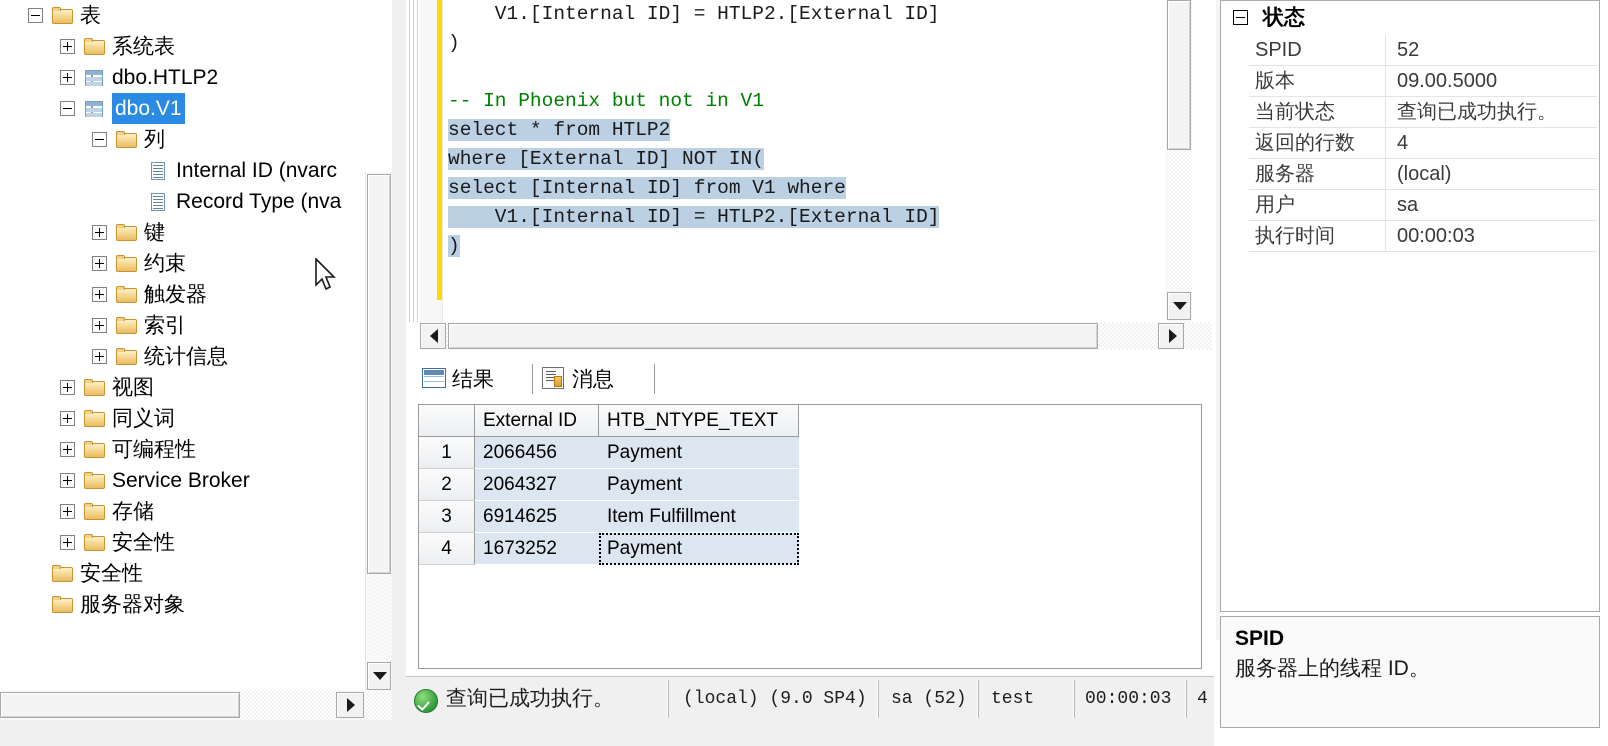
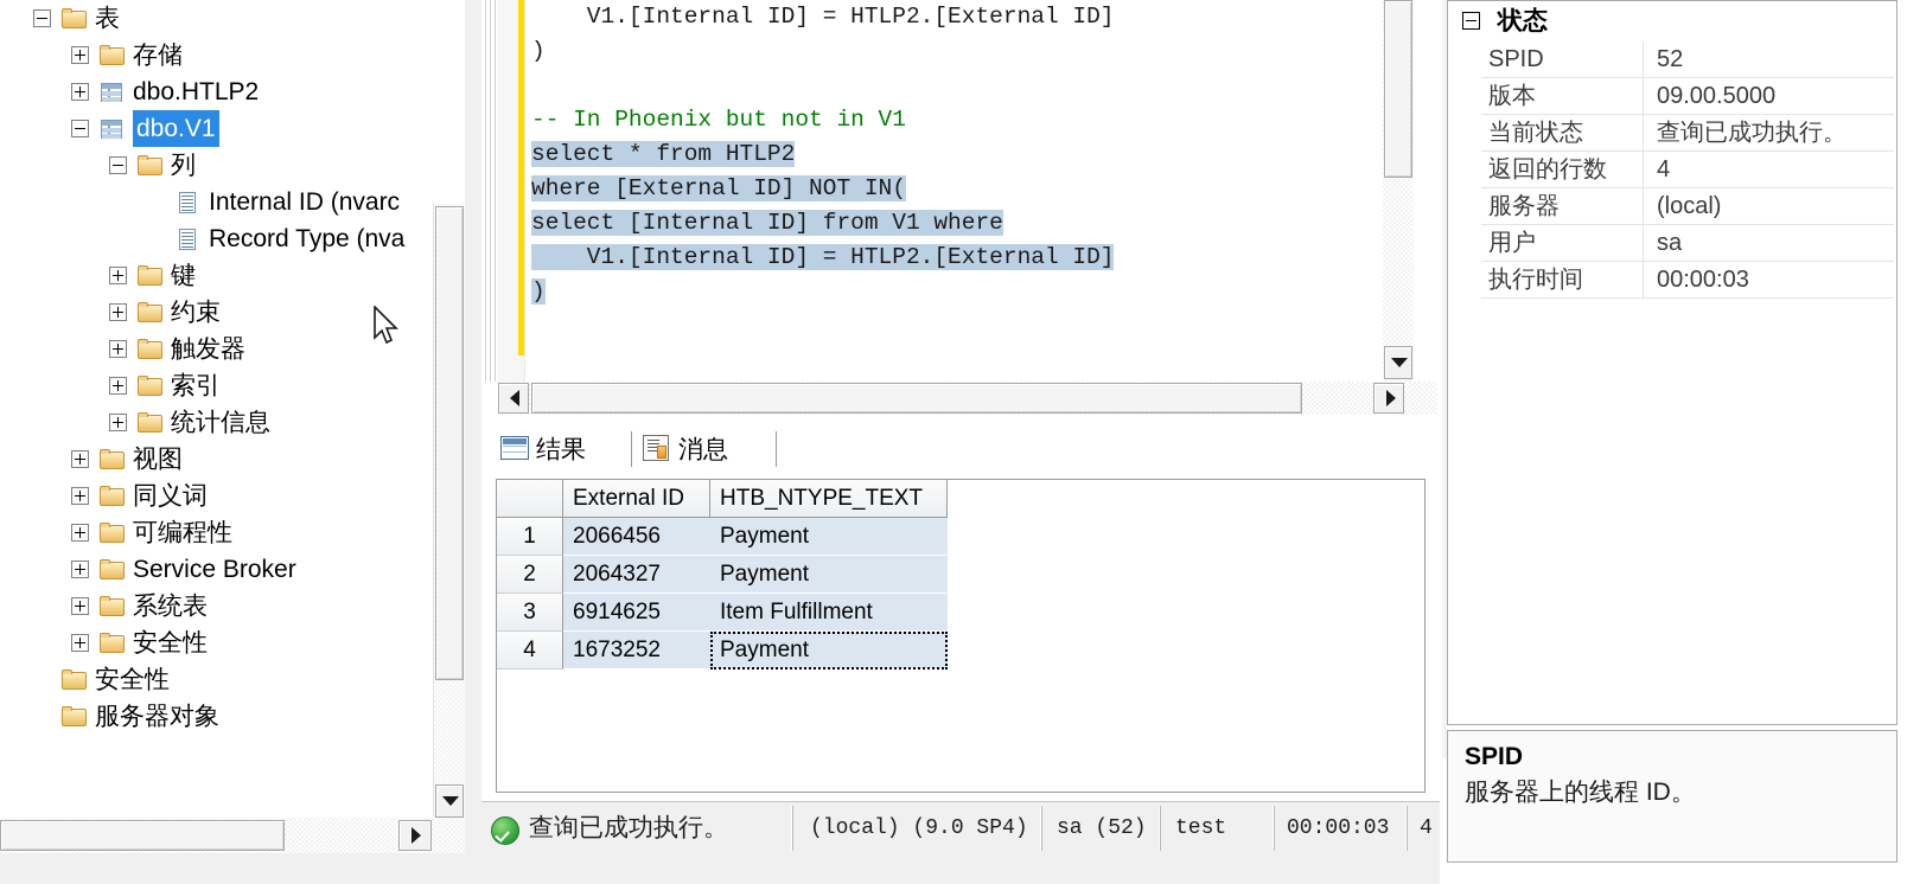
  表
- 系统表
+ 存储
  dbo.HTLP2
  dbo.V1
  列
  Internal ID (nvarc
  Record Type (nva
  键
  约束
  触发器
  索引
  统计信息
  视图
  同义词
  可编程性
  Service Broker
- 存储
+ 系统表
  安全性
  安全性
  服务器对象
  V1.[Internal ID] = HTLP2.[External ID]
  )
  -- In Phoenix but not in V1
  select * from HTLP2
  where [External ID] NOT IN(
  select [Internal ID] from V1 where
  V1.[Internal ID] = HTLP2.[External ID]
  )
  结果
  消息
  External ID
  HTB_NTYPE_TEXT
  1
  2066456
  Payment
  2
  2064327
  Payment
  3
  6914625
  Item Fulfillment
  4
  1673252
  Payment
  查询已成功执行。
  (local) (9.0 SP4)
  sa (52)
  test
  00:00:03
  状态
  SPID
  52
  版本
  09.00.5000
  当前状态
  查询已成功执行。
  返回的行数
  4
  服务器
  (local)
  用户
  sa
  执行时间
  00:00:03
  SPID
  服务器上的线程 ID。
